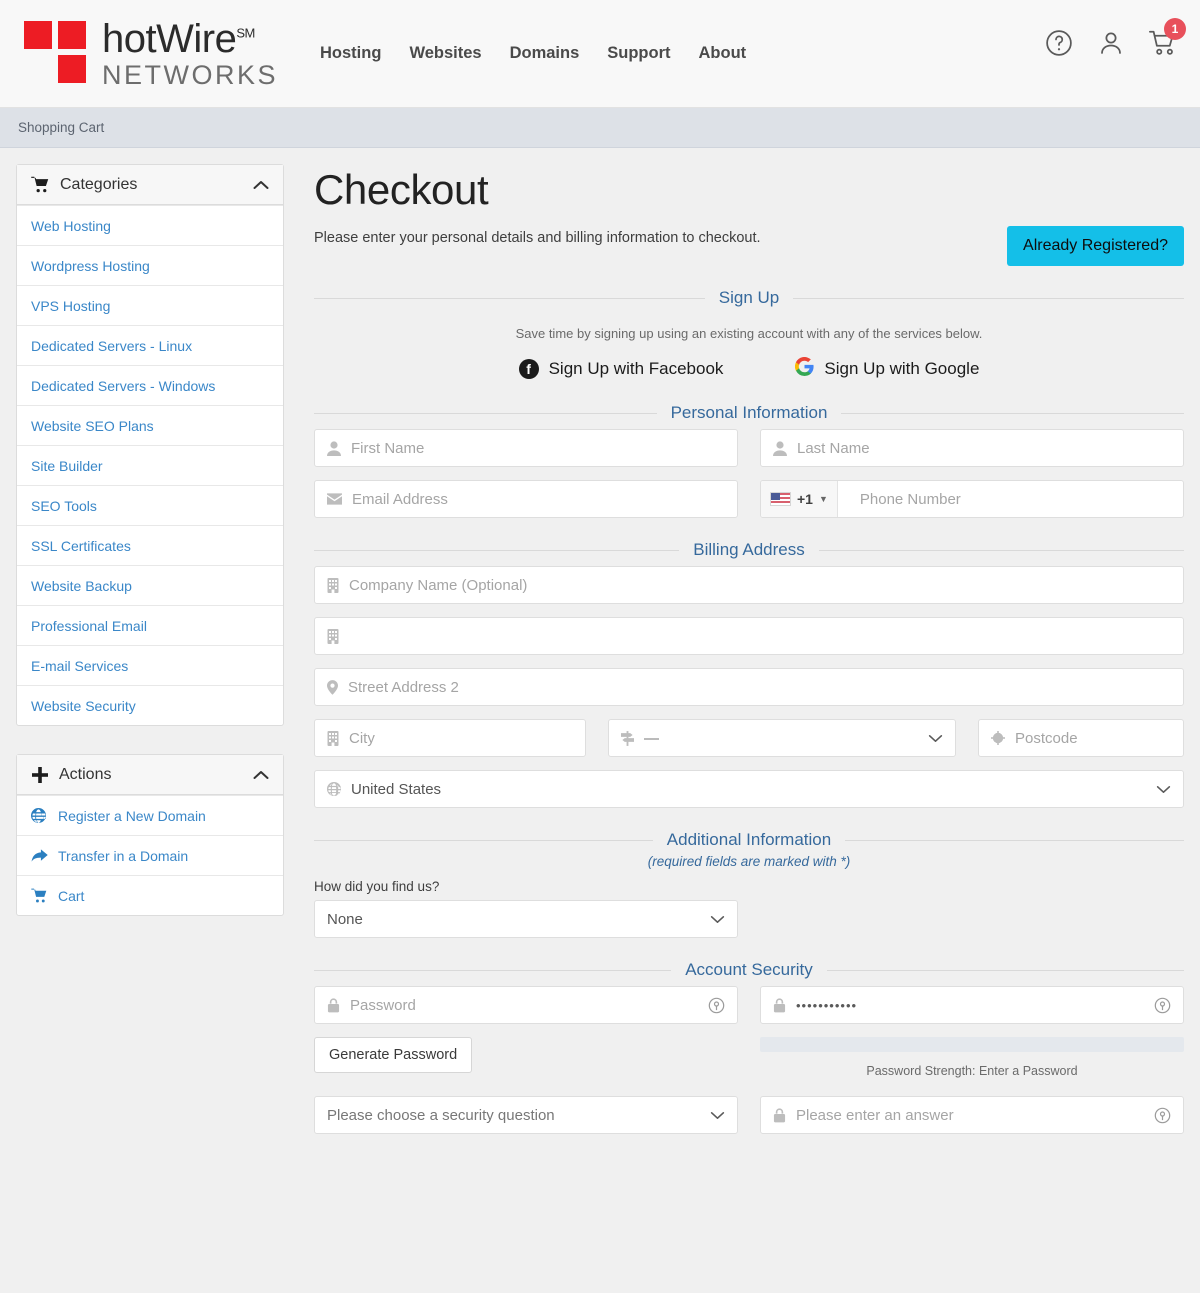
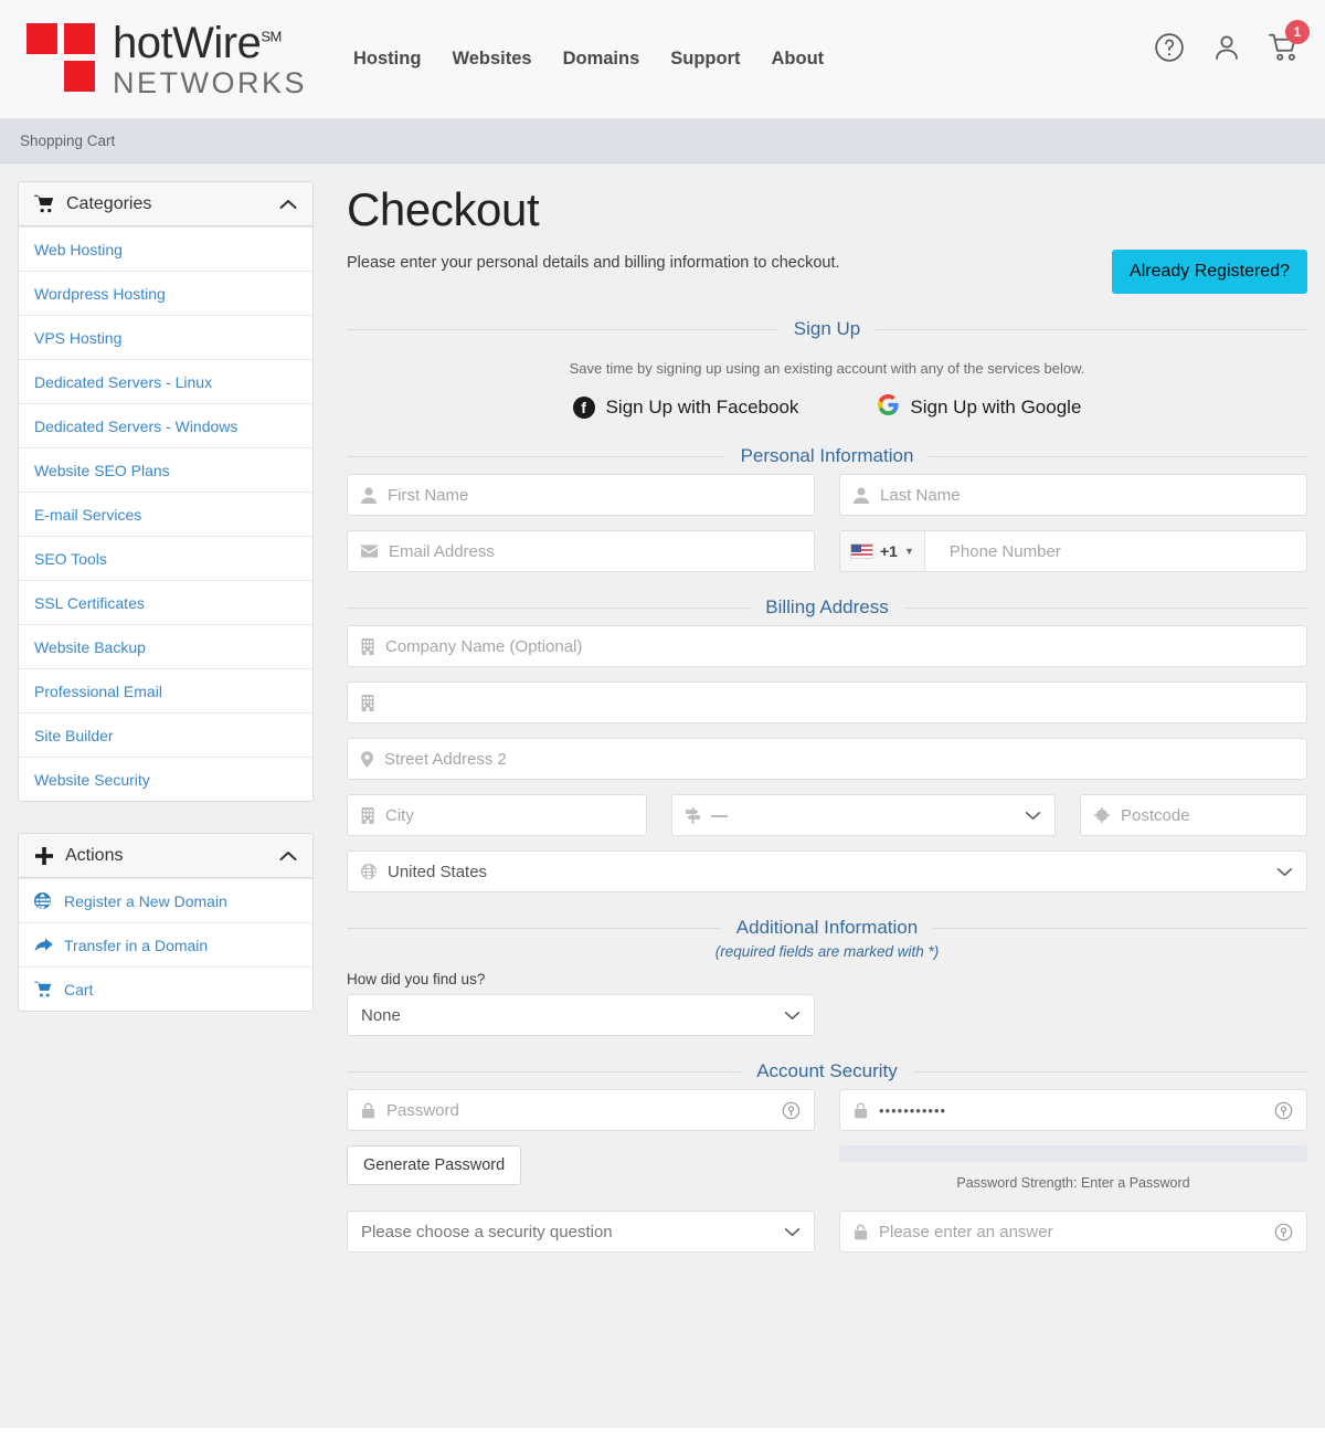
  hotWireSM
  NETWORKS
  Hosting
  Websites
  Domains
  Support
  About
  1
  Shopping Cart
  Categories
  Web Hosting
  Wordpress Hosting
  VPS Hosting
  Dedicated Servers - Linux
  Dedicated Servers - Windows
  Website SEO Plans
- Site Builder
+ E-mail Services
  SEO Tools
  SSL Certificates
  Website Backup
  Professional Email
- E-mail Services
+ Site Builder
  Website Security
  Actions
  Register a New Domain
  Transfer in a Domain
  Cart
  Checkout
  Please enter your personal details and billing information to checkout.
  Already Registered?
  Sign Up
  Save time by signing up using an existing account with any of the services below.
  f
  Sign Up with Facebook
  Sign Up with Google
  Personal Information
  First Name
  Last Name
  Email Address
  +1
  ▼
  Phone Number
  Billing Address
  Company Name (Optional)
  Street Address 2
  City
  —
  Postcode
  United States
  Additional Information
  (required fields are marked with *)
  How did you find us?
  None
  Account Security
  Password
  •••••••••••
  Generate Password
  Password Strength: Enter a Password
  Please choose a security question
  Please enter an answer
